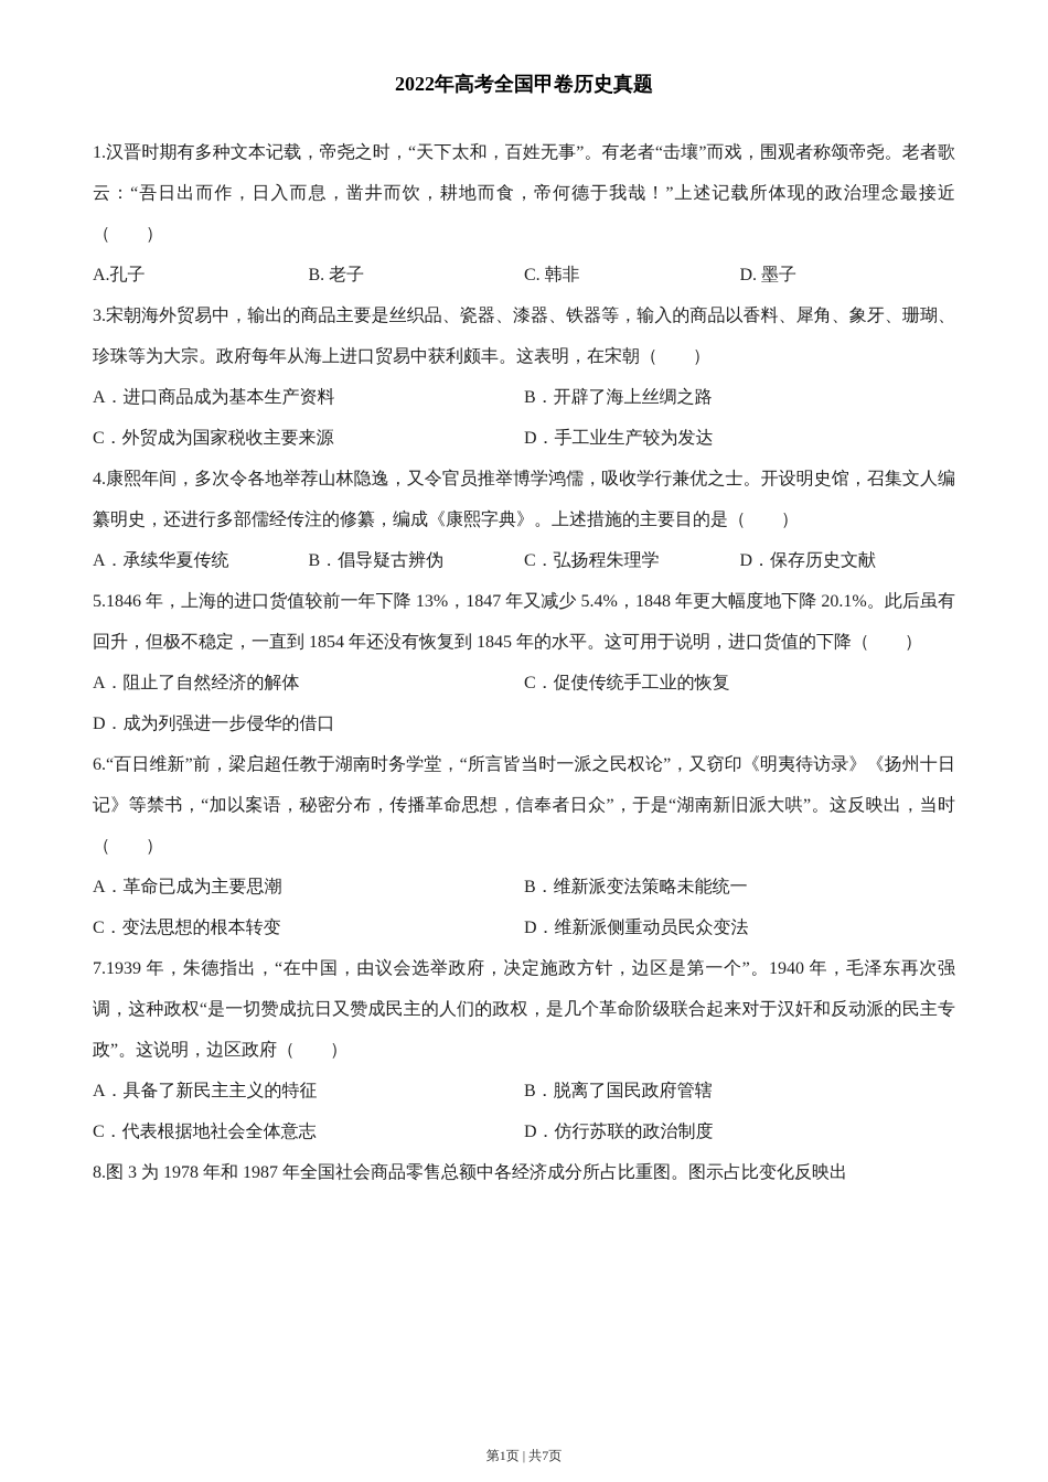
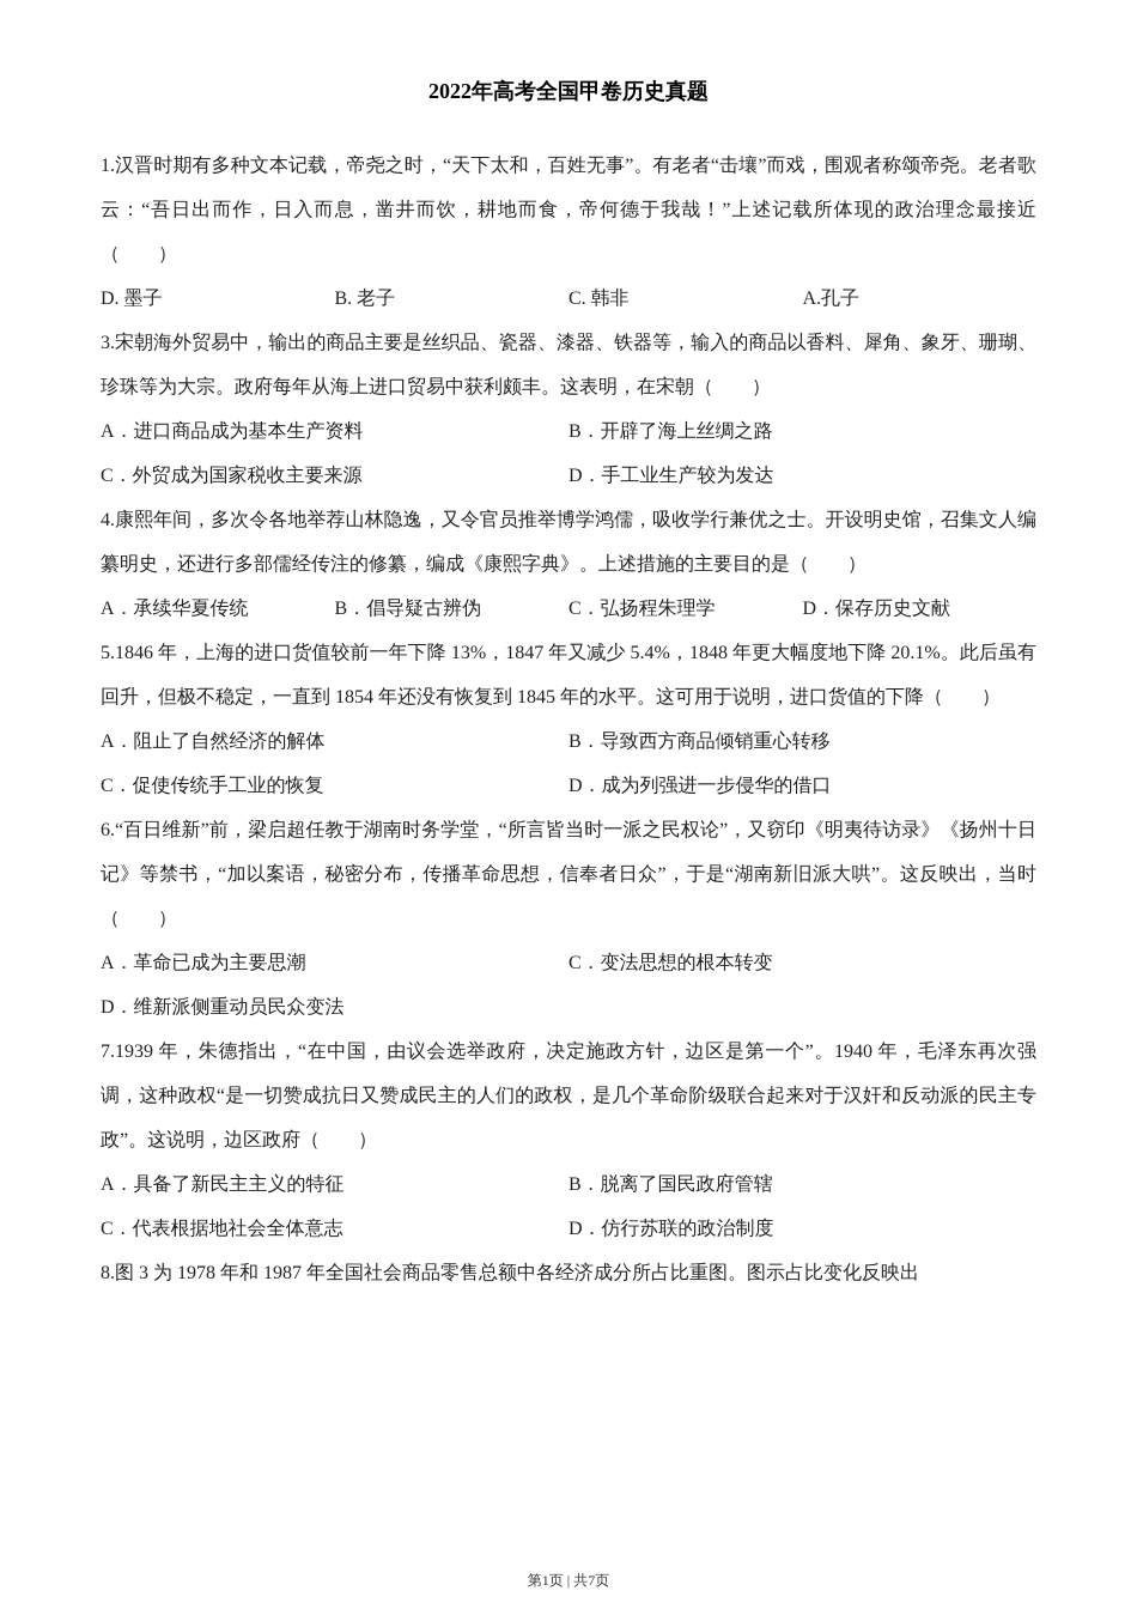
  2022年高考全国甲卷历史真题
  1.汉晋时期有多种文本记载，帝尧之时，“天下太和，百姓无事”。有老者“击壤”而戏，围观者称颂帝尧。老者歌云：“吾日出而作，日入而息，凿井而饮，耕地而食，帝何德于我哉！”上述记载所体现的政治理念最接近（ ）
- A.孔子
+ D. 墨子
  B. 老子
  C. 韩非
- D. 墨子
+ A.孔子
  3.宋朝海外贸易中，输出的商品主要是丝织品、瓷器、漆器、铁器等，输入的商品以香料、犀角、象牙、珊瑚、珍珠等为大宗。政府每年从海上进口贸易中获利颇丰。这表明，在宋朝（ ）
  A．进口商品成为基本生产资料
  B．开辟了海上丝绸之路
  C．外贸成为国家税收主要来源
  D．手工业生产较为发达
  4.康熙年间，多次令各地举荐山林隐逸，又令官员推举博学鸿儒，吸收学行兼优之士。开设明史馆，召集文人编纂明史，还进行多部儒经传注的修纂，编成《康熙字典》。上述措施的主要目的是（ ）
  A．承续华夏传统
  B．倡导疑古辨伪
  C．弘扬程朱理学
  D．保存历史文献
  5.1846 年，上海的进口货值较前一年下降 13%，1847 年又减少 5.4%，1848 年更大幅度地下降 20.1%。此后虽有回升，但极不稳定，一直到 1854 年还没有恢复到 1845 年的水平。这可用于说明，进口货值的下降（ ）
  A．阻止了自然经济的解体
+ B．导致西方商品倾销重心转移
  C．促使传统手工业的恢复
  D．成为列强进一步侵华的借口
  6.“百日维新”前，梁启超任教于湖南时务学堂，“所言皆当时一派之民权论”，又窃印《明夷待访录》《扬州十日记》等禁书，“加以案语，秘密分布，传播革命思想，信奉者日众”，于是“湖南新旧派大哄”。这反映出，当时（ ）
  A．革命已成为主要思潮
- B．维新派变法策略未能统一
  C．变法思想的根本转变
  D．维新派侧重动员民众变法
  7.1939 年，朱德指出，“在中国，由议会选举政府，决定施政方针，边区是第一个”。1940 年，毛泽东再次强调，这种政权“是一切赞成抗日又赞成民主的人们的政权，是几个革命阶级联合起来对于汉奸和反动派的民主专政”。这说明，边区政府（ ）
  A．具备了新民主主义的特征
  B．脱离了国民政府管辖
  C．代表根据地社会全体意志
  D．仿行苏联的政治制度
  8.图 3 为 1978 年和 1987 年全国社会商品零售总额中各经济成分所占比重图。图示占比变化反映出
  第1页 | 共7页
